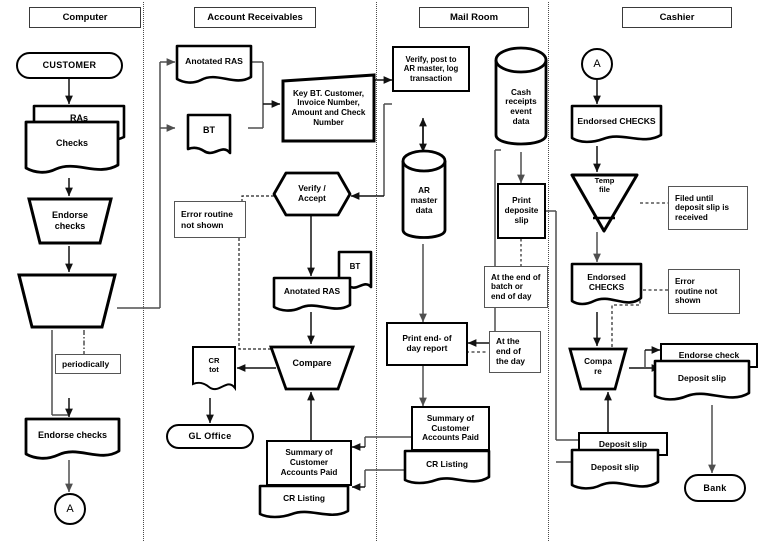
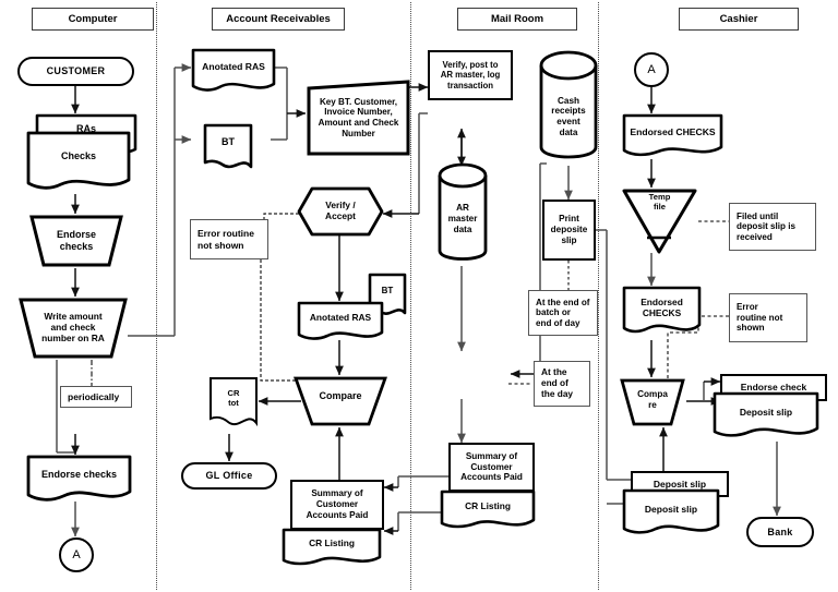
  Computer
  Account Receivables
  Mail Room
  Cashier
  CUSTOMER
  RAs
  Checks
  Endorse
  checks
+ Write amount
+ and check
+ number on RA
  periodically
  Endorse checks
  A
  Anotated RAS
  BT
  Key BT. Customer,
  Invoice Number,
  Amount and Check
  Number
  Verify /
  Accept
  Error routine
  not shown
  BT
  Anotated RAS
  Compare
  CR
  tot
  GL Office
  Summary of
  Customer
  Accounts Paid
  CR Listing
  Verify, post to
  AR master, log
  transaction
  AR
  master
  data
  Cash
  receipts
  event
  data
  Print
  deposite
  slip
  At the end of
  batch or
  end of day
- Print end- of
- day report
  At the
  end of
  the day
  Summary of
  Customer
  Accounts Paid
  CR Listing
  A
  Endorsed CHECKS
  Temp
  file
  Filed until
  deposit slip is
  received
  Endorsed
  CHECKS
  Error
  routine not
  shown
  Compa
  re
  Endorse check
  Deposit slip
  Deposit slip
  Deposit slip
  Bank
